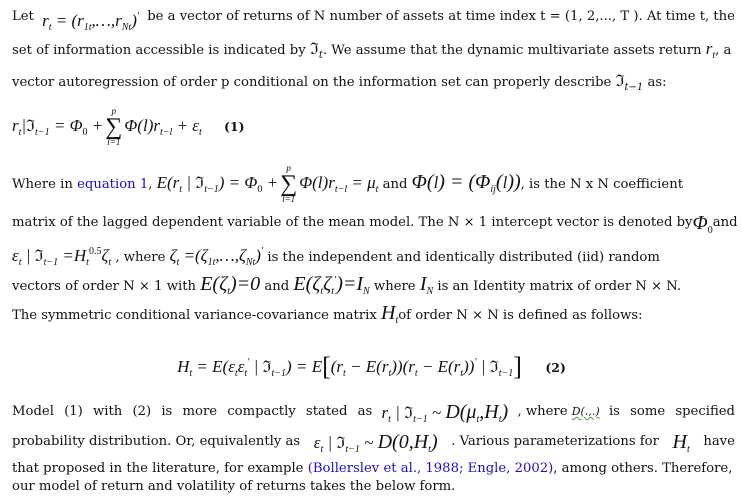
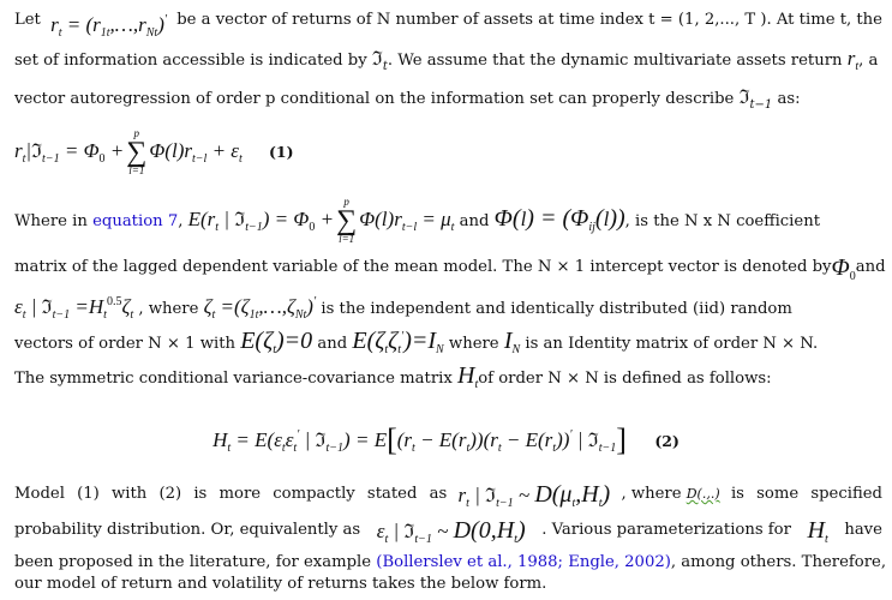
  Let
  rt = (r1t,…,rNt)′
  be a vector of returns of N number of assets at time index t = (1, 2,..., T ). At time t, the
  set of information accessible is indicated by ℑt. We assume that the dynamic multivariate assets return rt, a
  vector autoregression of order p conditional on the information set can properly describe ℑt−1 as:
  rt|ℑt−1 = Φ0 +
  p
  ∑
  l=1
  Φ(l)rt−l + εt (1)
- Where in equation 1, E(rt | ℑt−1) = Φ0 +
+ Where in equation 7, E(rt | ℑt−1) = Φ0 +
  p
  ∑
  l=1
  Φ(l)rt−l = μt and Φ(l) = (Φij(l)), is the N x N coefficient
  matrix of the lagged dependent variable of the mean model. The N × 1 intercept vector is denoted by
  Φ0
  and
  εt | ℑt−1 =Ht0.5ζt , where ζt =(ζ1t,…,ζNt)′ is the independent and identically distributed (iid) random
  vectors of order N × 1 with E(ζt)=0 and E(ζtζt′)=IN where IN is an Identity matrix of order N × N.
  The symmetric conditional variance-covariance matrix Htof order N × N is defined as follows:
  Ht = E(εtεt′ | ℑt−1) = E[(rt − E(rt))(rt − E(rt))′ | ℑt−1] (2)
  Model (1) with (2) is more compactly stated as
  rt | ℑt−1 ~ D(μt,Ht)
  , where D(.,.)
  is some specified
  probability distribution. Or, equivalently as
  εt | ℑt−1 ~ D(0,Ht)
  . Various parameterizations for
  Ht
  have
- that proposed in the literature, for example (Bollerslev et al., 1988; Engle, 2002), among others. Therefore,
+ been proposed in the literature, for example (Bollerslev et al., 1988; Engle, 2002), among others. Therefore,
  our model of return and volatility of returns takes the below form.
